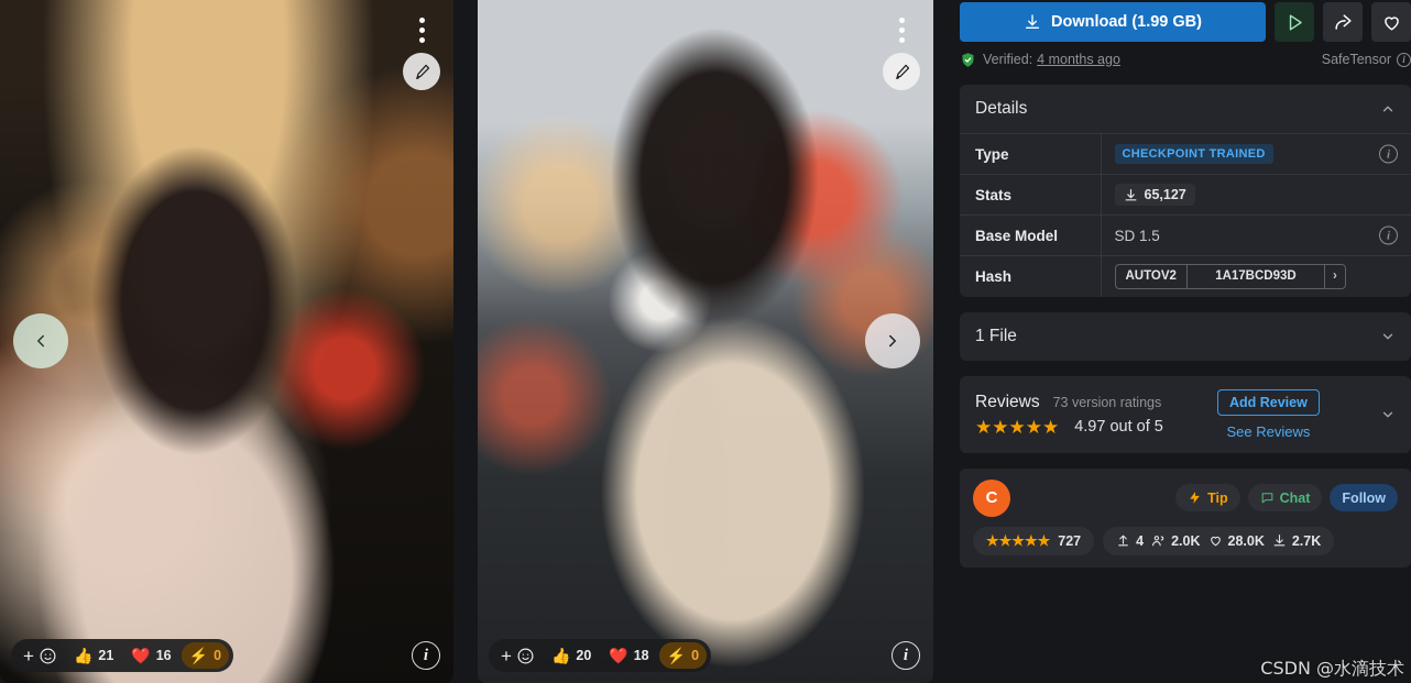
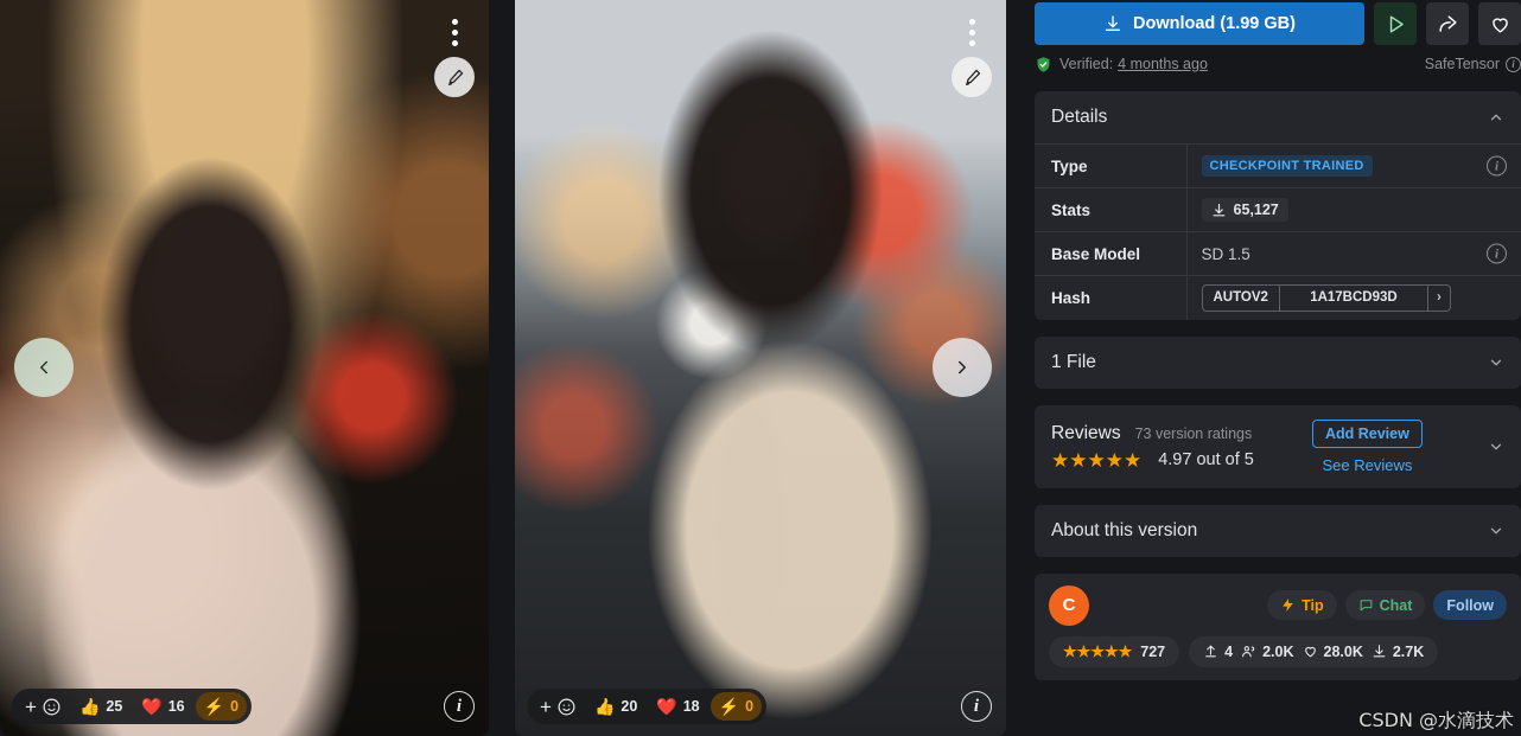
  +
  👍
- 21
+ 25
  ❤️
  16
  ⚡
  0
  i
  +
  👍
  20
  ❤️
  18
  ⚡
  0
  i
  Download (1.99 GB)
  Verified:
  4 months ago
  SafeTensor
  i
  Details
  Type	CHECKPOINT TRAINED i
  Stats	65,127
  Base Model	SD 1.5 i
  Hash	AUTOV2 1A17BCD93D ›
  1 File
  Reviews
  73 version ratings
  ★★★★★
  4.97 out of 5
  Add Review
  See Reviews
+ About this version
  C
  Tip
  Chat
  Follow
  ★★★★★
  727
  4
  2.0K
  28.0K
  2.7K
  CSDN @水滴技术
